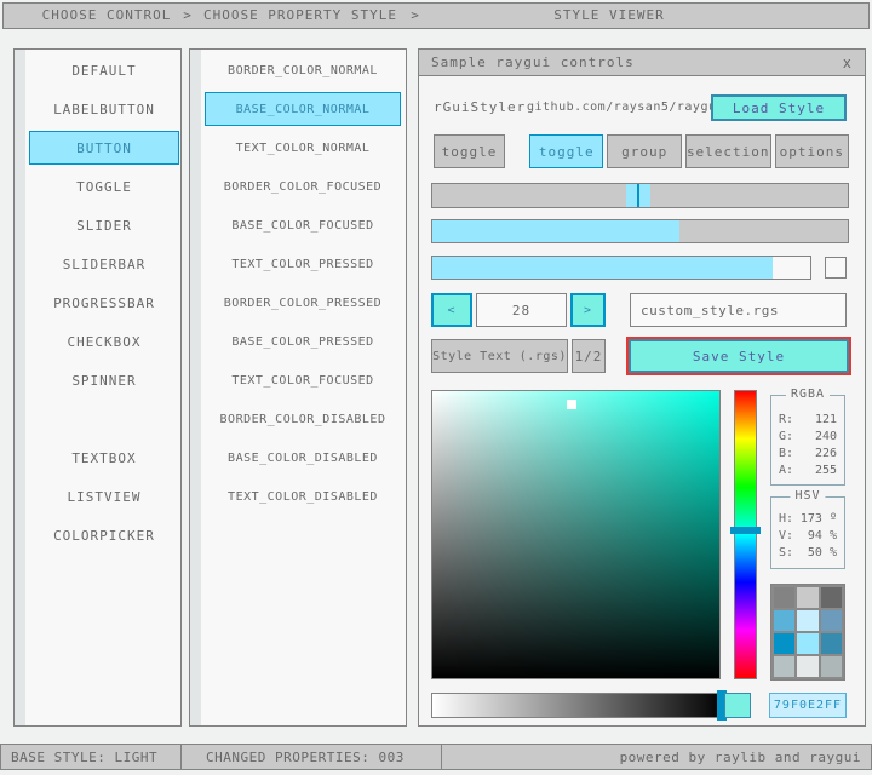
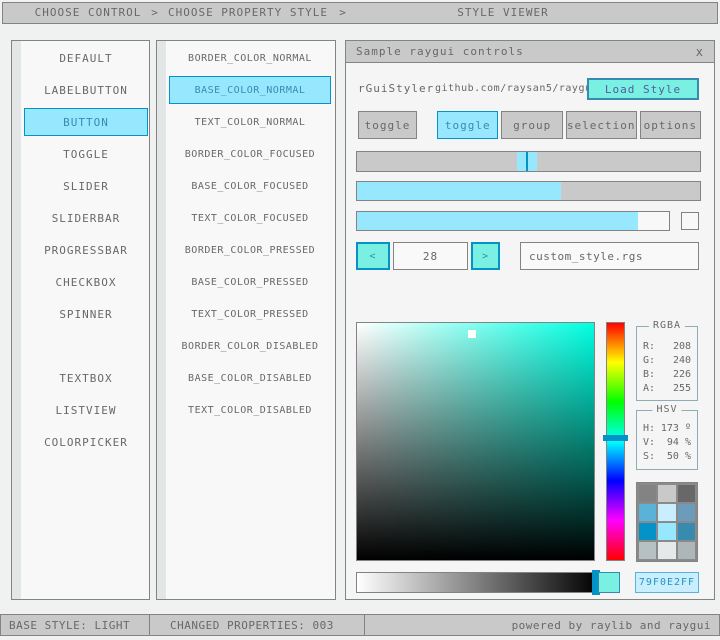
  CHOOSE CONTROL
  >
  CHOOSE PROPERTY STYLE
  >
  STYLE VIEWER
  DEFAULT
  LABELBUTTON
  BUTTON
  TOGGLE
  SLIDER
  SLIDERBAR
  PROGRESSBAR
  CHECKBOX
  SPINNER
  TEXTBOX
  LISTVIEW
  COLORPICKER
  BORDER_COLOR_NORMAL
  BASE_COLOR_NORMAL
  TEXT_COLOR_NORMAL
  BORDER_COLOR_FOCUSED
  BASE_COLOR_FOCUSED
- TEXT_COLOR_PRESSED
+ TEXT_COLOR_FOCUSED
  BORDER_COLOR_PRESSED
  BASE_COLOR_PRESSED
- TEXT_COLOR_FOCUSED
+ TEXT_COLOR_PRESSED
  BORDER_COLOR_DISABLED
  BASE_COLOR_DISABLED
  TEXT_COLOR_DISABLED
  Sample raygui controls
  x
  rGuiStyler
  github.com/raysan5/rayg
  Load Style
  toggle
  toggle
  group
  selection
  options
  <
  28
  >
  custom_style.rgs
- Style Text (.rgs)
- 1/2
- Save Style
  RGBA
  R:
- 121
+ 208
  G:
  240
  B:
  226
  A:
  255
  HSV
  H:
  173 º
  V:
  94 %
  S:
  50 %
  79F0E2FF
  BASE STYLE: LIGHT
  CHANGED PROPERTIES: 003
  powered by raylib and raygui
